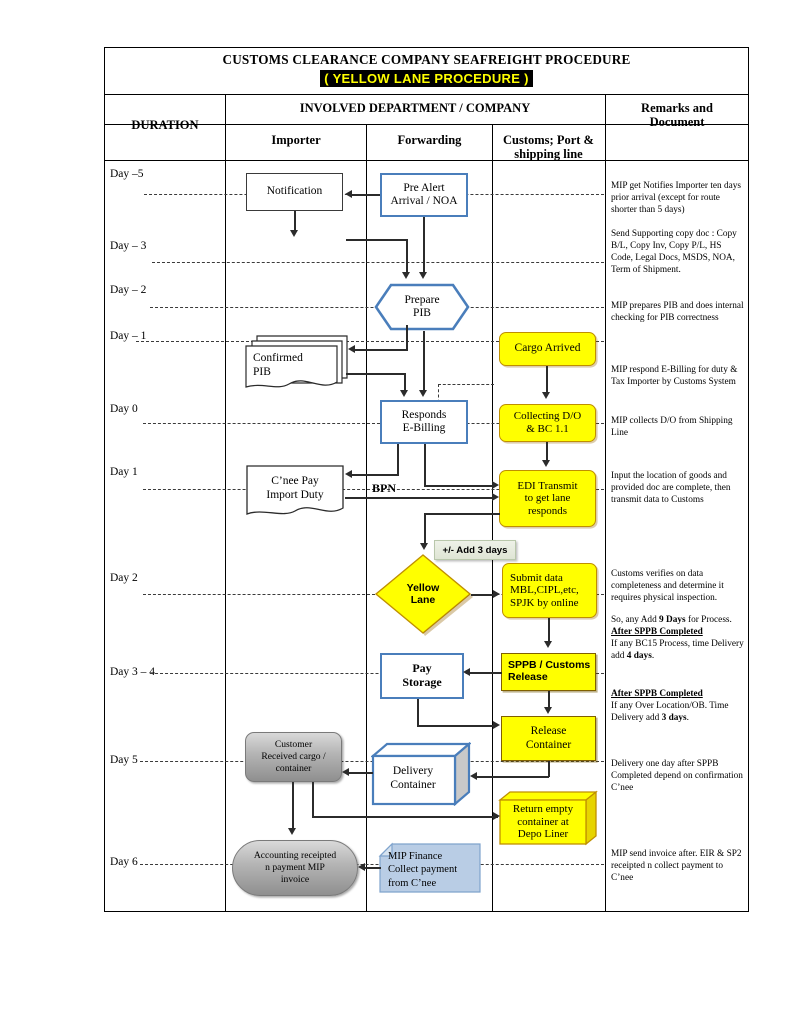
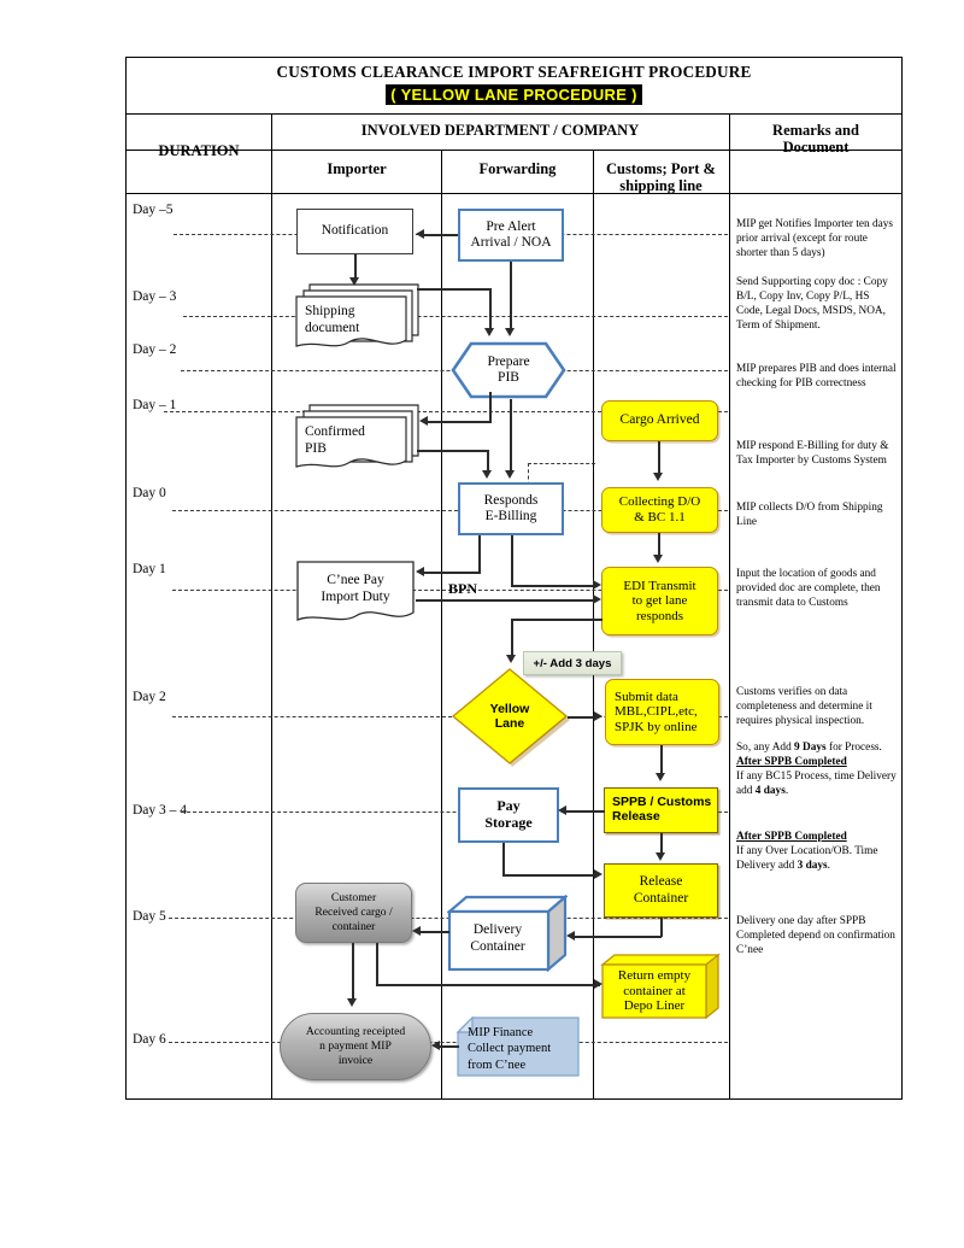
- CUSTOMS CLEARANCE COMPANY SEAFREIGHT PROCEDURE
+ CUSTOMS CLEARANCE IMPORT SEAFREIGHT PROCEDURE
  ( YELLOW LANE PROCEDURE )
  DURATION
  INVOLVED DEPARTMENT / COMPANY
  Remarks and
  Document
  Importer
  Forwarding
  Customs; Port &
  shipping line
  Day –5
  Day – 3
  Day – 2
  Day – 1
  Day 0
  Day 1
  Day 2
  Day 3 – 4
  Day 5
  Day 6
  Notification
+ Shipping
+ document
  Confirmed
  PIB
  C’nee Pay
  Import Duty
  Customer
  Received cargo /
  container
  Accounting receipted
  n payment MIP
  invoice
  Pre Alert
  Arrival / NOA
  Prepare
  PIB
  Responds
  E-Billing
  BPN
  Yellow
  Lane
  Pay
  Storage
  Delivery
  Container
  MIP Finance
  Collect payment
  from C’nee
  +/- Add 3 days
  Cargo Arrived
  Collecting D/O
  & BC 1.1
  EDI Transmit
  to get lane
  responds
  Submit data
  MBL,CIPL,etc,
  SPJK by online
  SPPB / Customs
  Release
  Release
  Container
  Return empty
  container at
  Depo Liner
  MIP get Notifies Importer ten days prior arrival (except for route shorter than 5 days)
  Send Supporting copy doc : Copy B/L, Copy Inv, Copy P/L, HS Code, Legal Docs, MSDS, NOA, Term of Shipment.
  MIP prepares PIB and does internal checking for PIB correctness
  MIP respond E-Billing for duty & Tax Importer by Customs System
  MIP collects D/O from Shipping Line
  Input the location of goods and provided doc are complete, then transmit data to Customs
  Customs verifies on data completeness and determine it requires physical inspection.
  So, any Add 9 Days for Process.
  After SPPB Completed
  If any BC15 Process, time Delivery add 4 days.
  After SPPB Completed
  If any Over Location/OB. Time Delivery add 3 days.
  Delivery one day after SPPB Completed depend on confirmation C’nee
- MIP send invoice after. EIR & SP2 receipted n collect payment to C’nee
